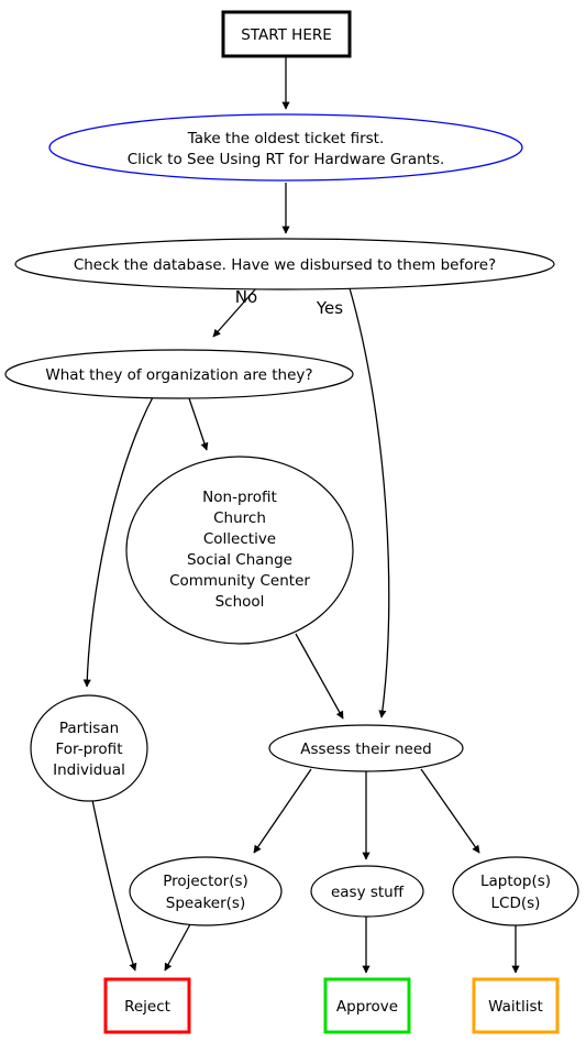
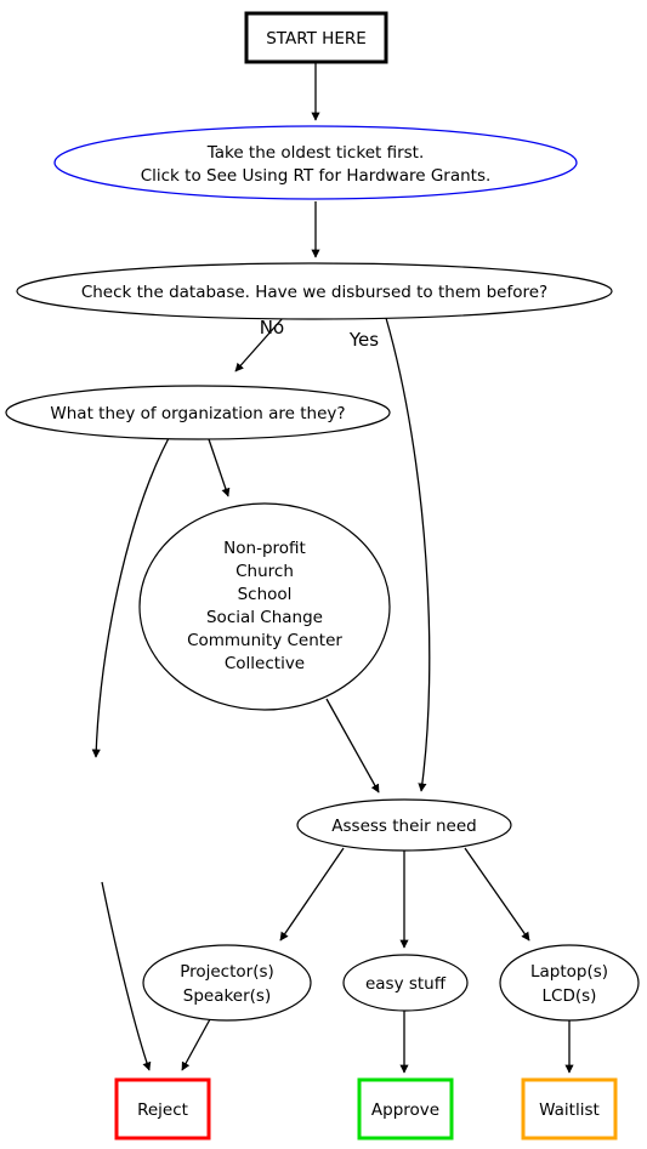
  No
  Yes
  START HERE
  Take the oldest ticket first.
  Click to See Using RT for Hardware Grants.
  Check the database. Have we disbursed to them before?
  What they of organization are they?
  Non-profit
  Church
- Collective
+ School
  Social Change
  Community Center
- School
+ Collective
- Partisan
- For-profit
- Individual
  Assess their need
  Projector(s)
  Speaker(s)
  easy stuff
  Laptop(s)
  LCD(s)
  Reject
  Approve
  Waitlist
